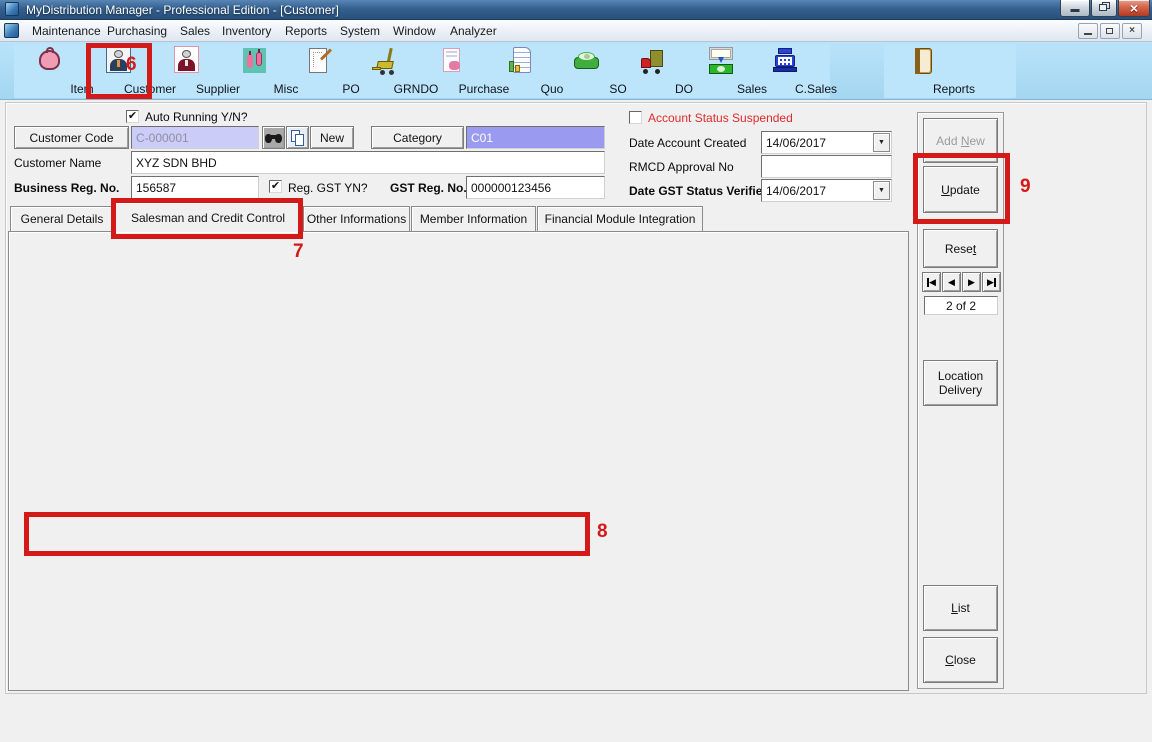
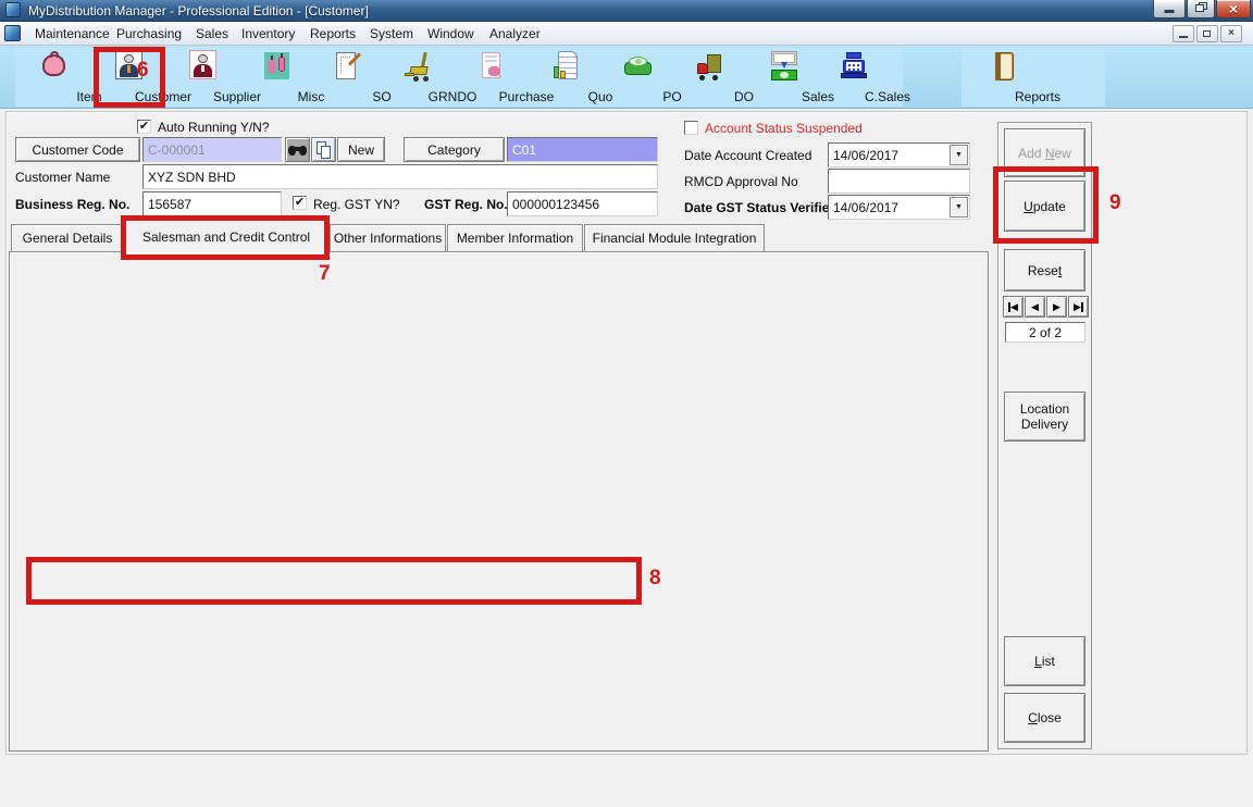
  MyDistribution Manager - Professional Edition - [Customer]
  ×
  Maintenance
  Purchasing
  Sales
  Inventory
  Reports
  System
  Window
  Analyzer
  ×
  Item
  Customer
  Supplier
  Misc
- PO
+ SO
  GRNDO
  Purchase
  Quo
- SO
+ PO
  DO
  Sales
  C.Sales
  Reports
  ✔
  Auto Running Y/N?
  Customer Code
  C-000001
  New
  Category
  C01
  Customer Name
  XYZ SDN BHD
  Business Reg. No.
  156587
  ✔
  Reg. GST YN?
  GST Reg. No.
  000000123456
  Account Status Suspended
  Date Account Created
  14/06/2017
  RMCD Approval No
  Date GST Status Verifie
  14/06/2017
  General Details
  Salesman and Credit Control
  Other Informations
  Member Information
  Financial Module Integration
  Add New
  Update
  Reset
  ◀
  ◀
  ▶
  ▶
  2 of 2
  Location
  Delivery
  List
  Close
  6
  7
  8
  9
